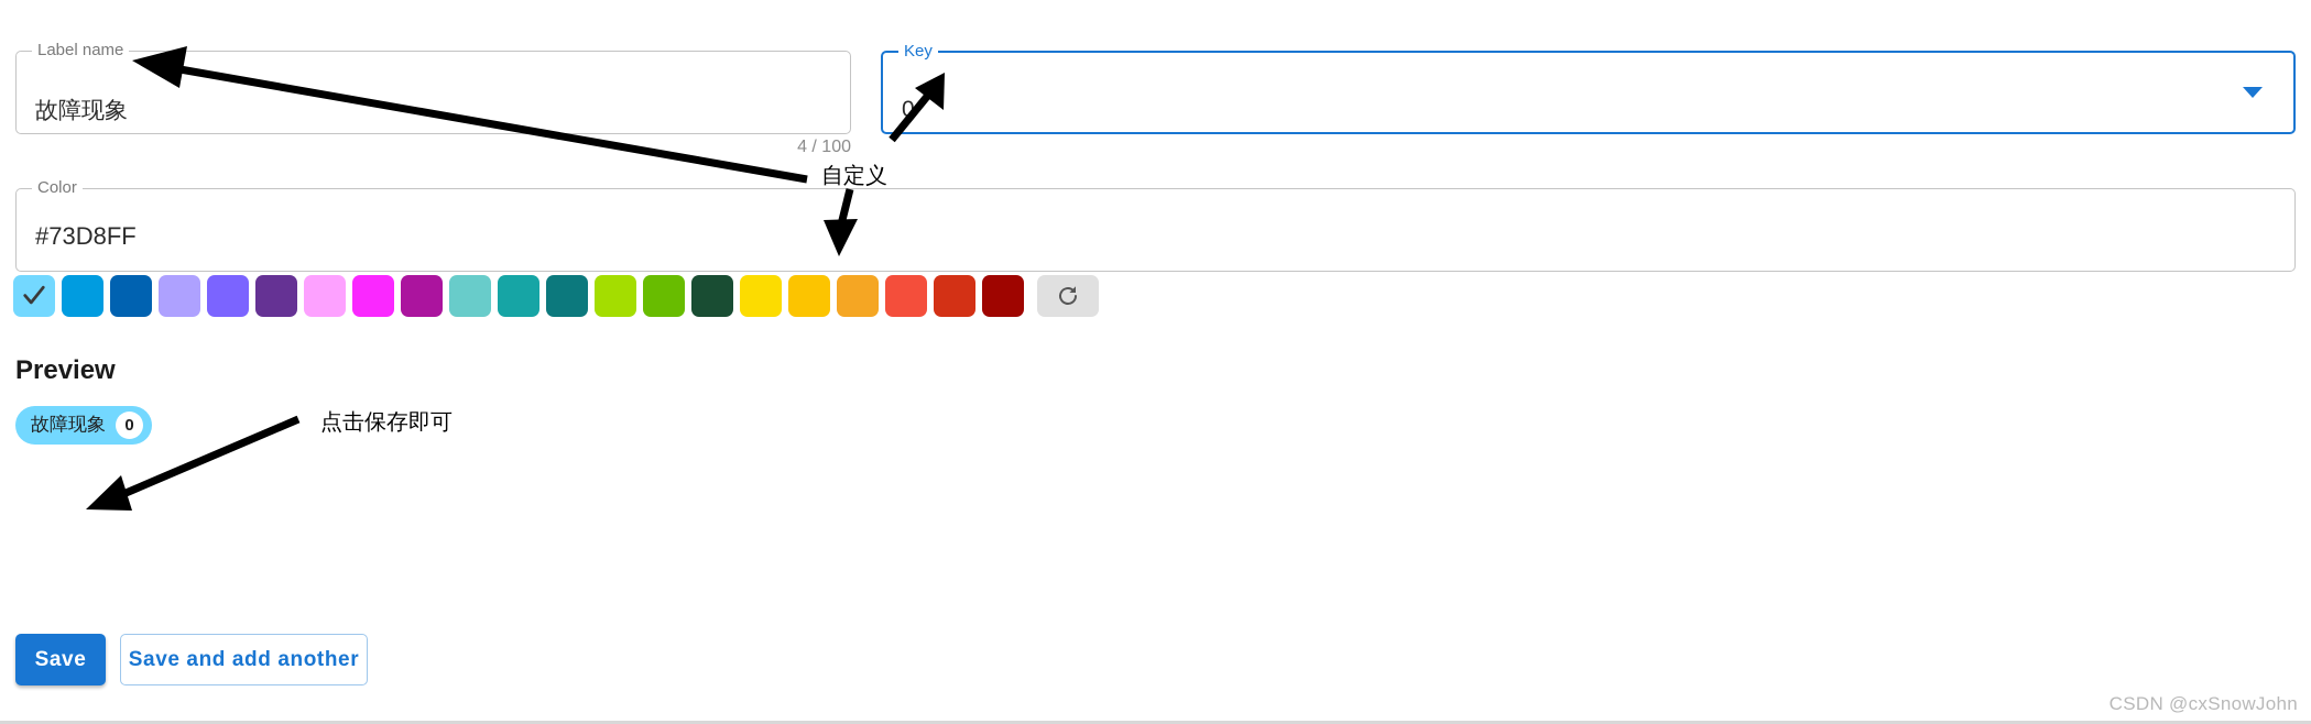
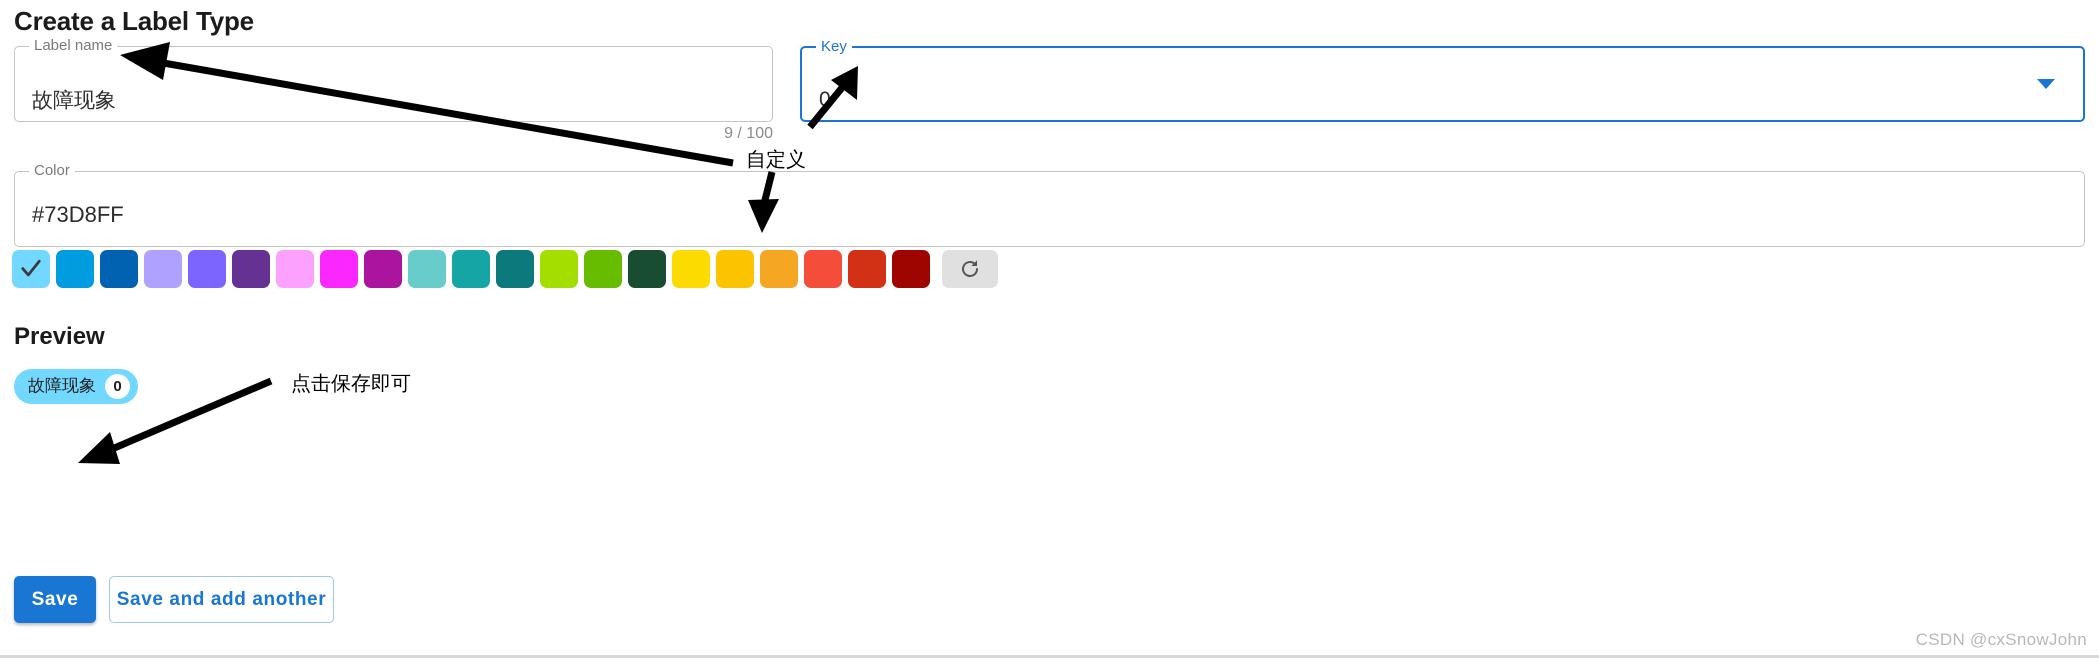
+ Create a Label Type
  Label name
  故障现象
- 4 / 100
+ 9 / 100
  Key
  0
  Color
  #73D8FF
  Preview
  故障现象
  0
  Save
  Save and add another
  自定义
  点击保存即可
  CSDN @cxSnowJohn
